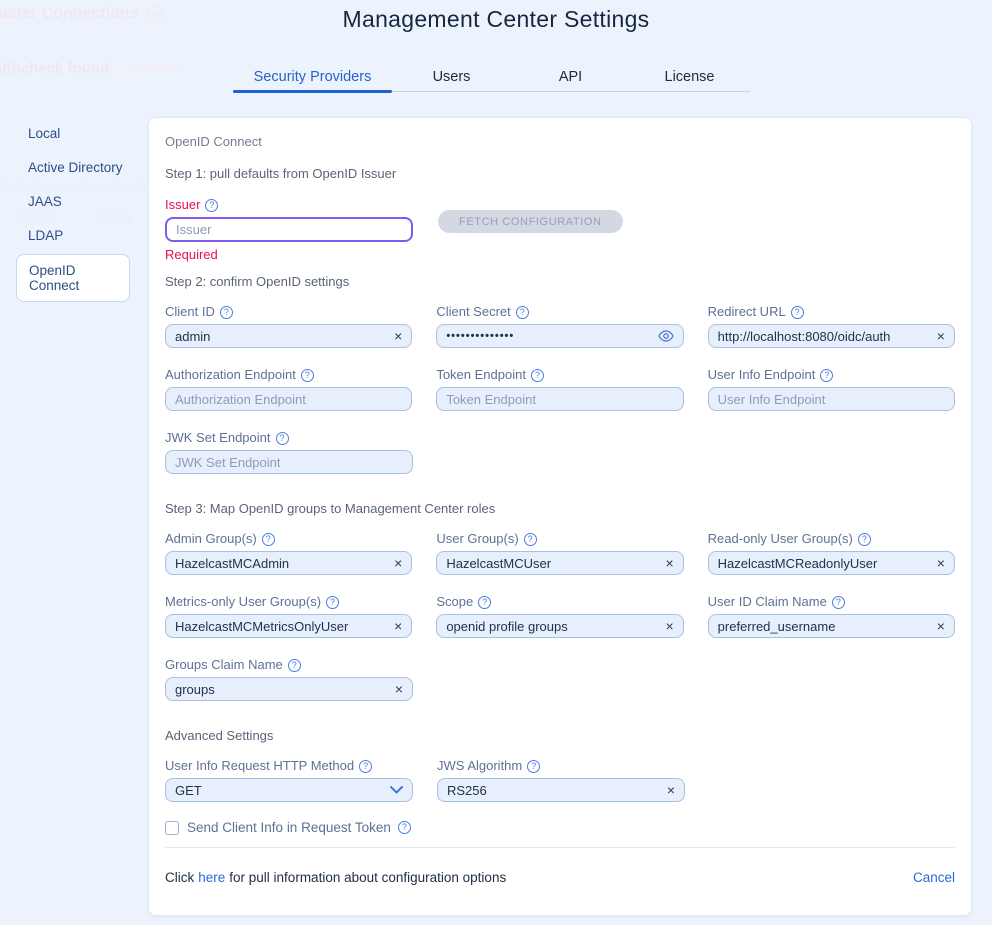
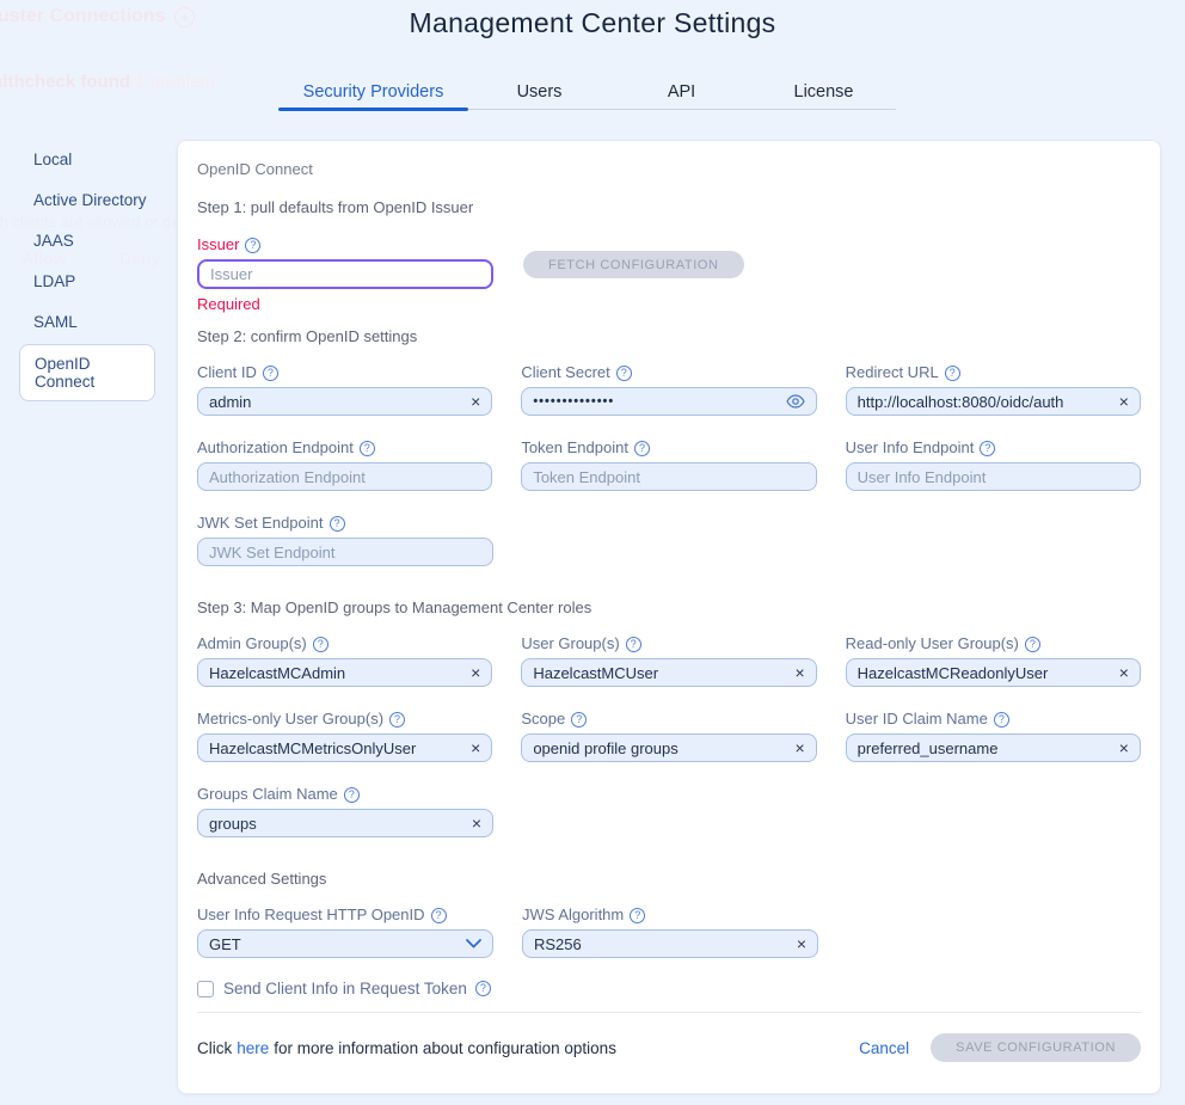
  Management Center Settings
  Security Providers
  Users
  API
  License
  Local
  Active Directory
  JAAS
  LDAP
+ SAML
  OpenID Connect
  OpenID Connect
  Step 1: pull defaults from OpenID Issuer
  Issuer
  ?
  Issuer
  Required
  FETCH CONFIGURATION
  Step 2: confirm OpenID settings
  Client ID
  ?
  admin
  ×
  Client Secret
  ?
  ••••••••••••••
  Redirect URL
  ?
  http://localhost:8080/oidc/auth
  ×
  Authorization Endpoint
  ?
  Authorization Endpoint
  Token Endpoint
  ?
  Token Endpoint
  User Info Endpoint
  ?
  User Info Endpoint
  JWK Set Endpoint
  ?
  JWK Set Endpoint
  Step 3: Map OpenID groups to Management Center roles
  Admin Group(s)
  ?
  HazelcastMCAdmin
  ×
  User Group(s)
  ?
  HazelcastMCUser
  ×
  Read-only User Group(s)
  ?
  HazelcastMCReadonlyUser
  ×
  Metrics-only User Group(s)
  ?
  HazelcastMCMetricsOnlyUser
  ×
  Scope
  ?
  openid profile groups
  ×
  User ID Claim Name
  ?
  preferred_username
  ×
  Groups Claim Name
  ?
  groups
  ×
  Advanced Settings
- User Info Request HTTP Method
+ User Info Request HTTP OpenID
  ?
  GET
  JWS Algorithm
  ?
  RS256
  ×
  Send Client Info in Request Token
  ?
  Click
  here
- for pull information about configuration options
+ for more information about configuration options
  Cancel
+ SAVE CONFIGURATION
